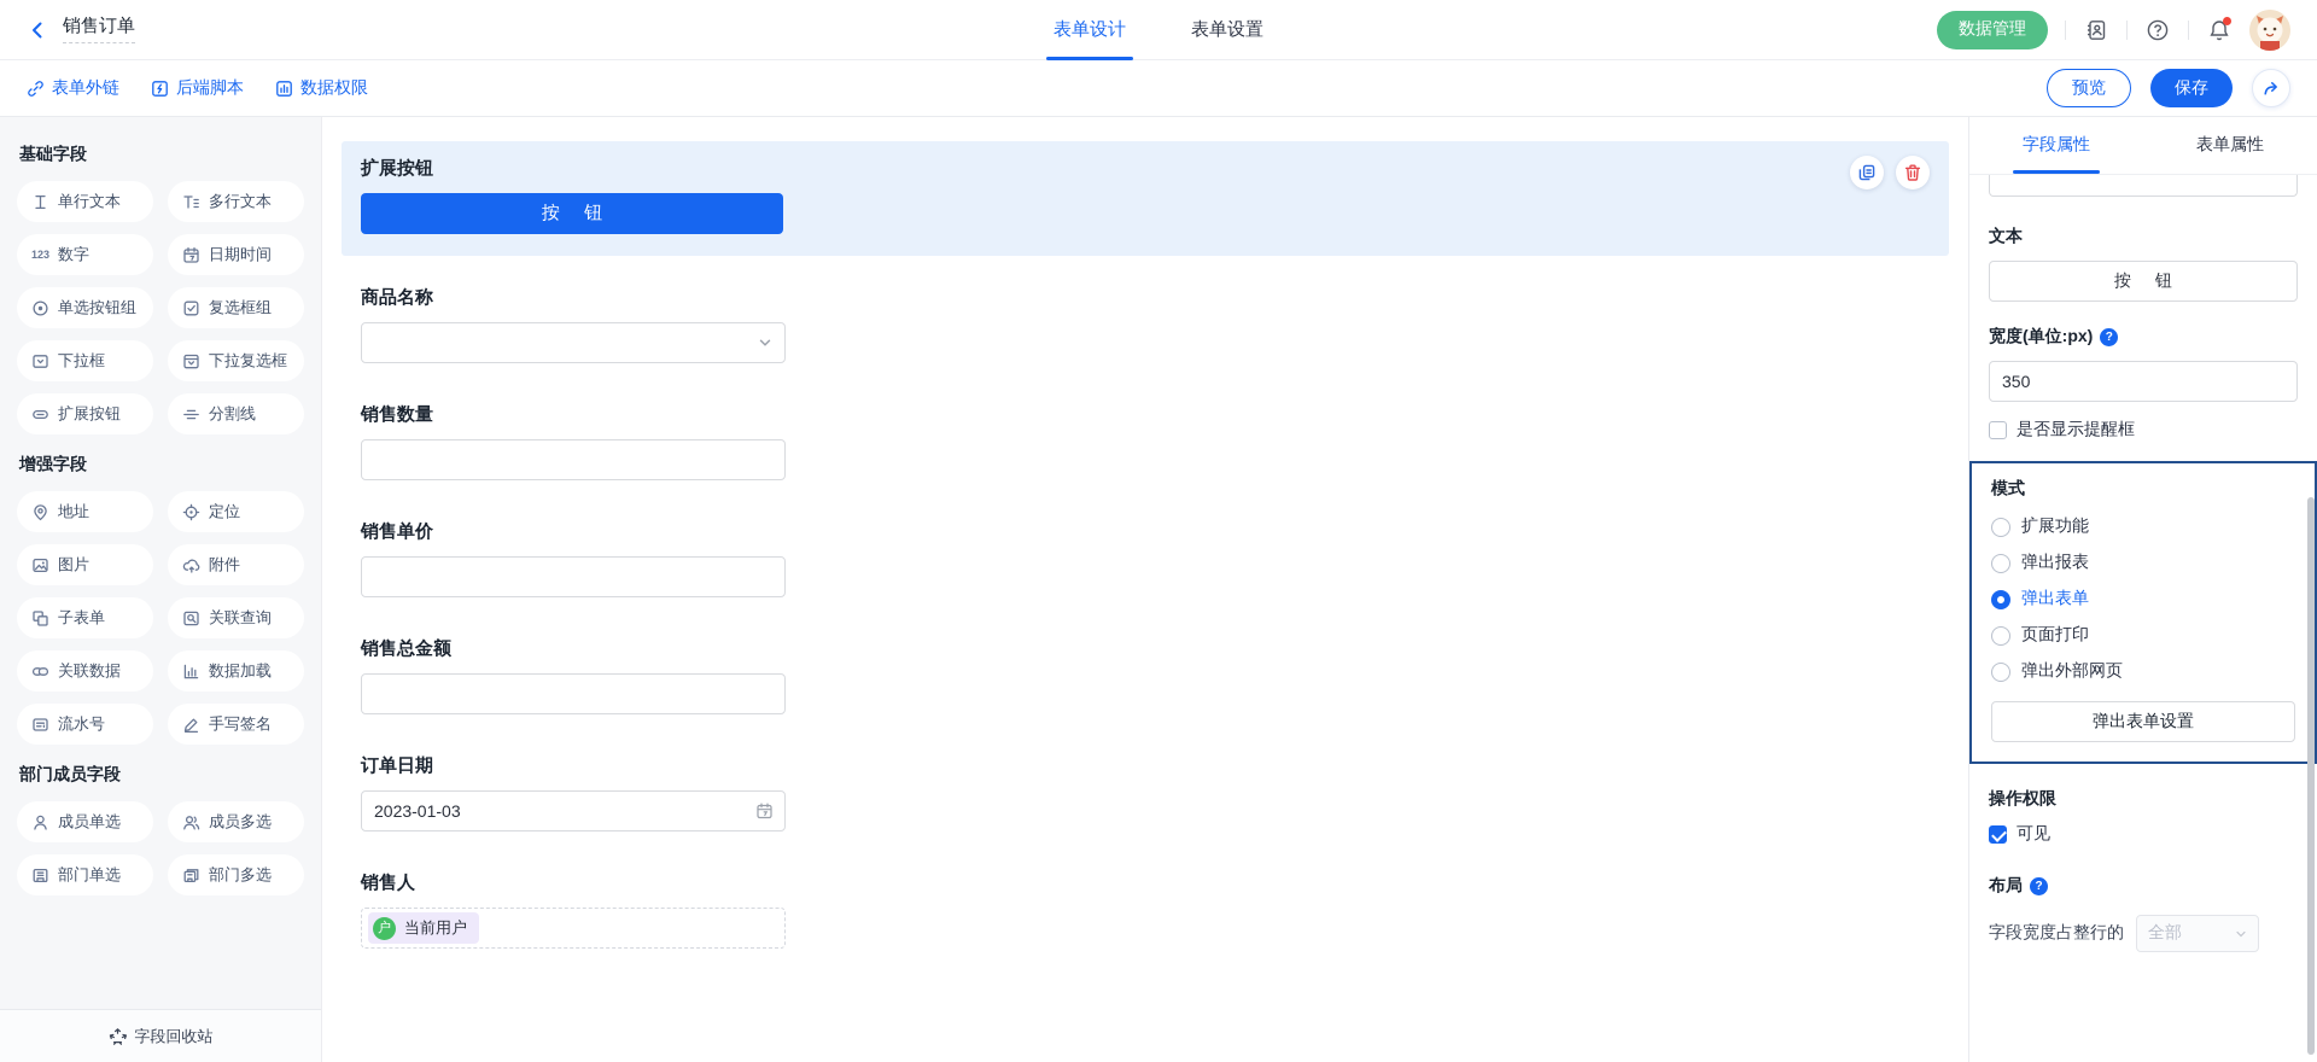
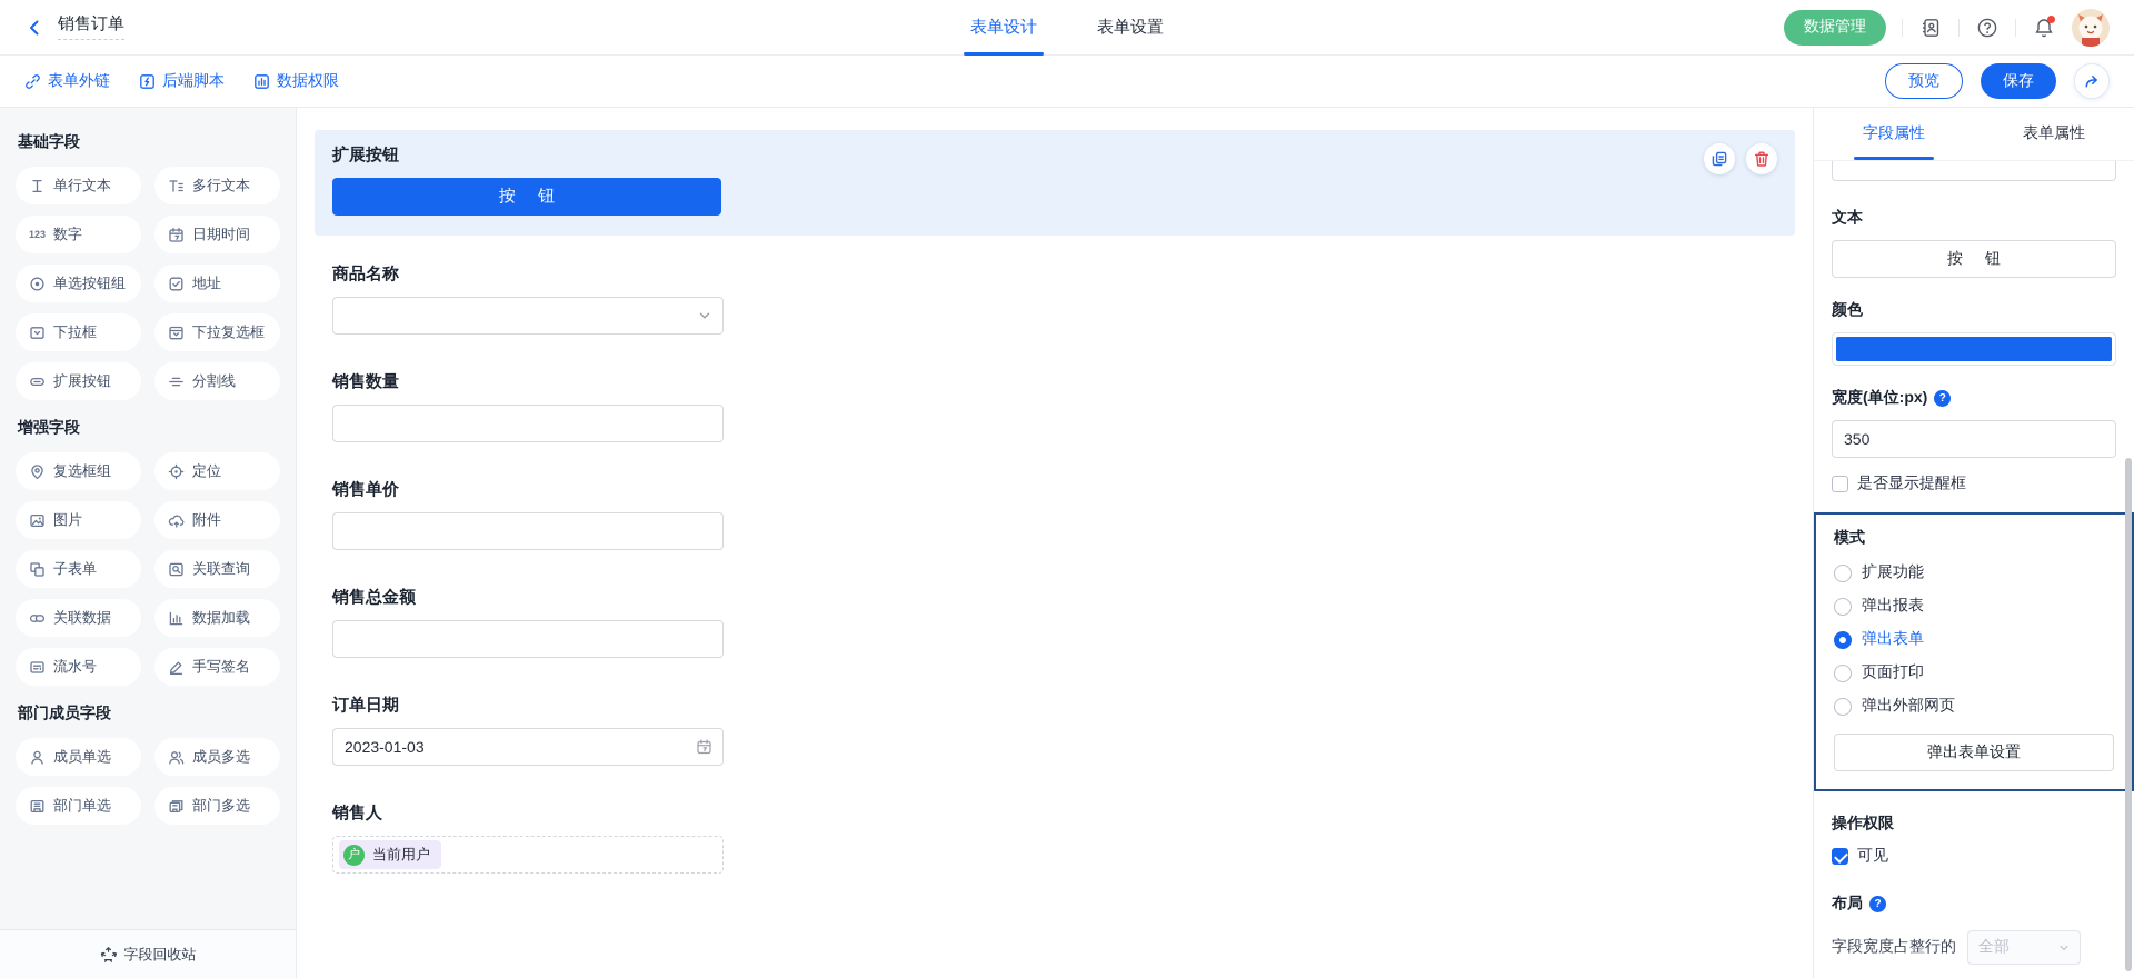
  销售订单
  表单设计
  表单设置
  数据管理
  表单外链
  后端脚本
  数据权限
  预览
  保存
  基础字段
  单行文本
  多行文本
  123
  数字
  日期时间
  单选按钮组
- 复选框组
+ 地址
  下拉框
  下拉复选框
  扩展按钮
  分割线
  增强字段
- 地址
+ 复选框组
  定位
  图片
  附件
  子表单
  关联查询
  关联数据
  数据加载
  流水号
  手写签名
  部门成员字段
  成员单选
  成员多选
  部门单选
  部门多选
  字段回收站
  扩展按钮
  按 钮
  商品名称
  销售数量
  销售单价
  销售总金额
  订单日期
  2023-01-03
  销售人
  户
  当前用户
  字段属性
  表单属性
  文本
  按 钮
+ 颜色
  宽度(单位:px)
  ?
  350
  是否显示提醒框
  模式
  扩展功能
  弹出报表
  弹出表单
  页面打印
  弹出外部网页
  弹出表单设置
  操作权限
  可见
  布局
  ?
  字段宽度占整行的
  全部
